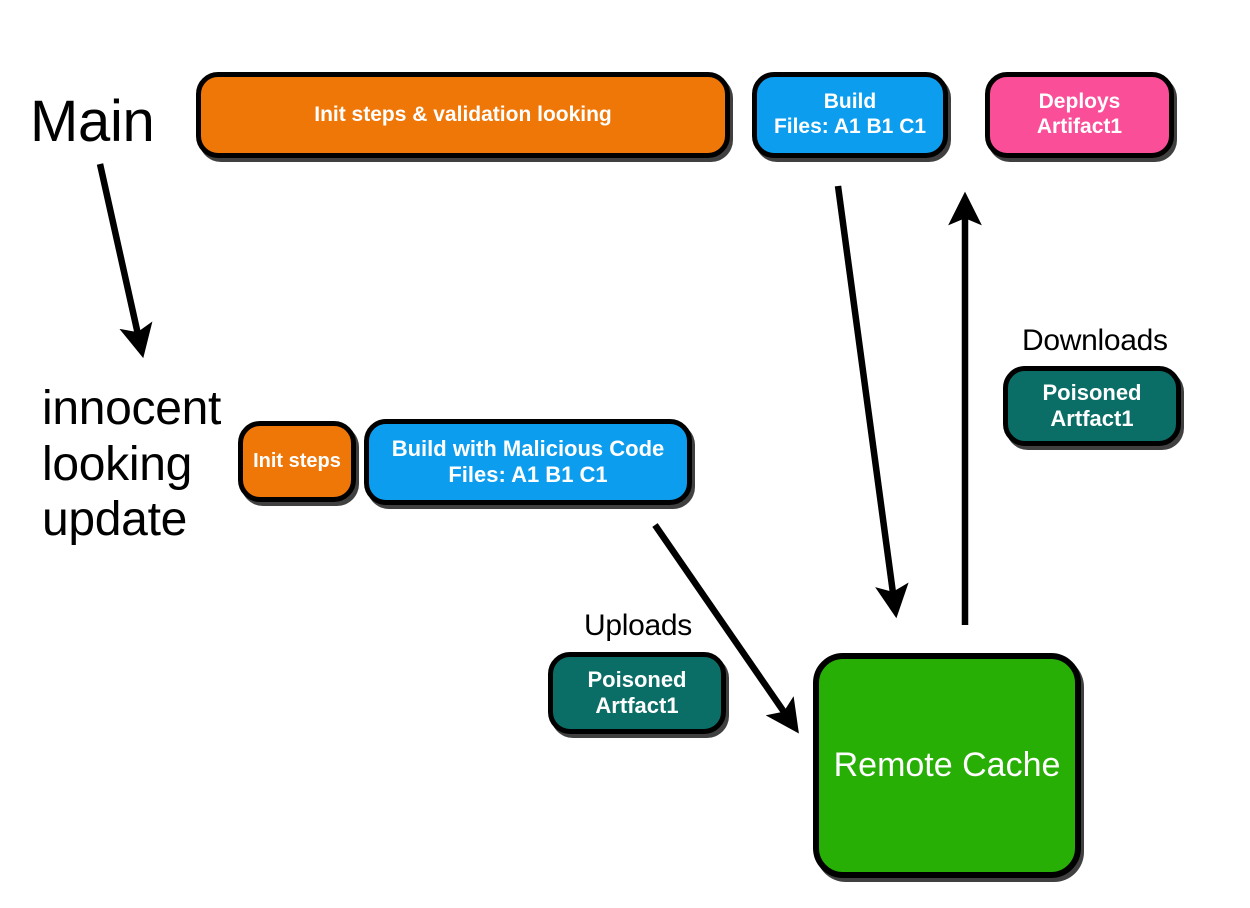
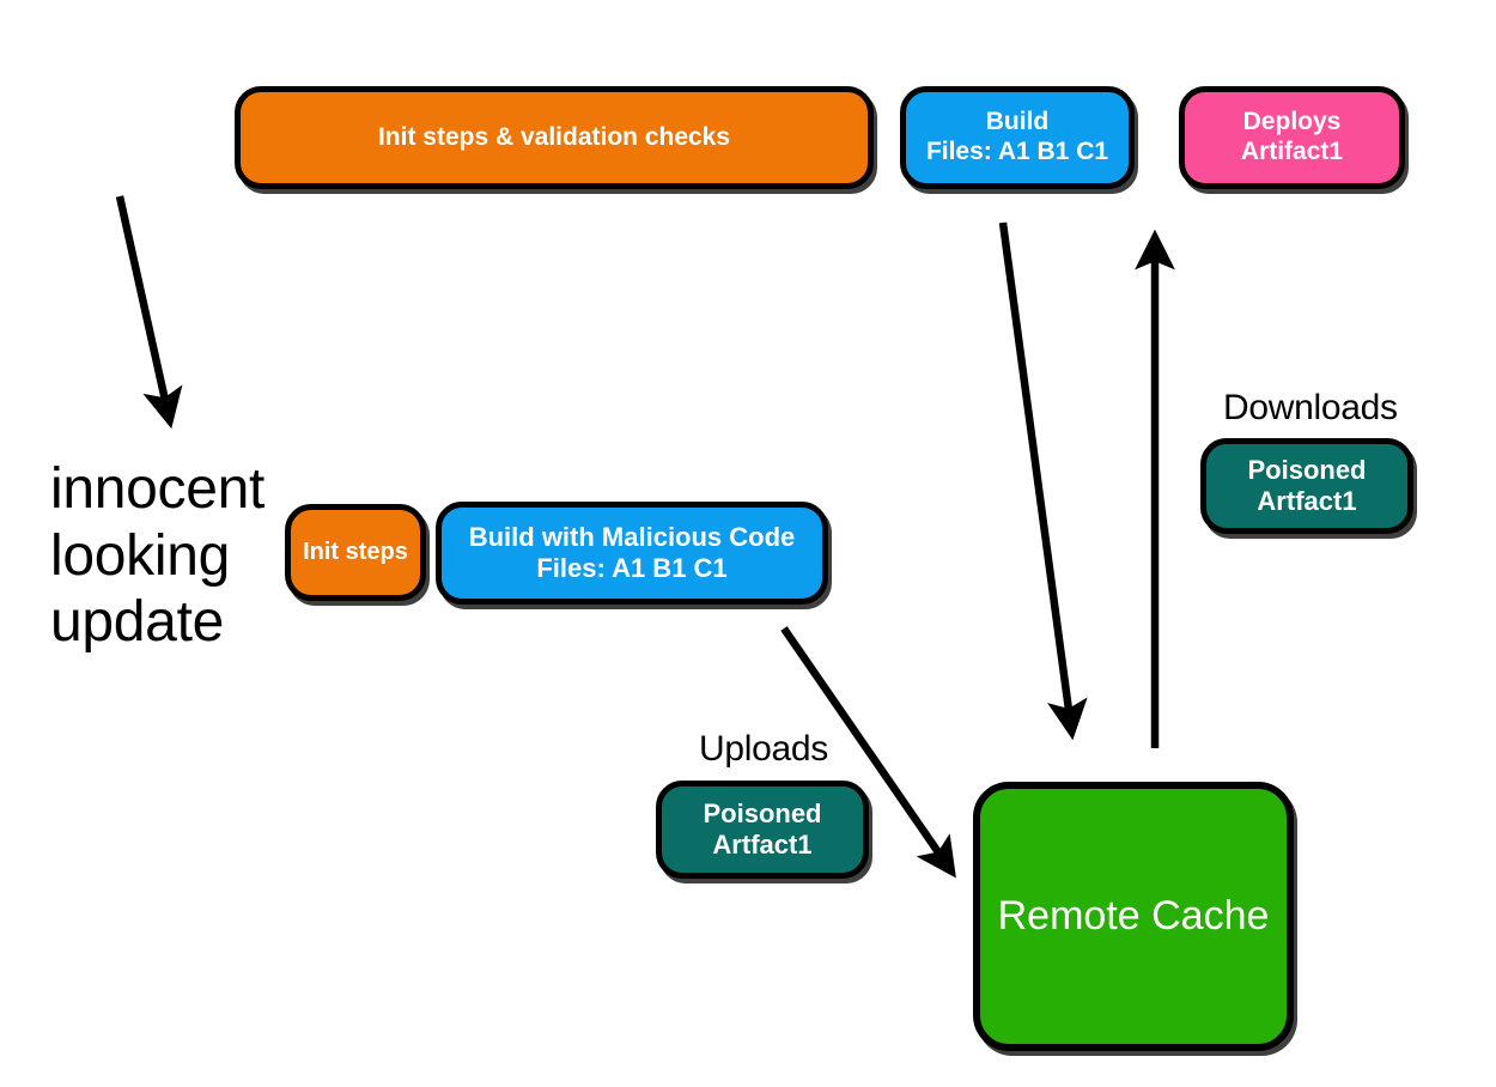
- Main
  innocent
  looking
  update
- Init steps & validation looking
+ Init steps & validation checks
  Build
  Files: A1 B1 C1
  Deploys
  Artifact1
  Init steps
  Build with Malicious Code
  Files: A1 B1 C1
  Uploads
  Poisoned
  Artfact1
  Downloads
  Poisoned
  Artfact1
  Remote Cache
